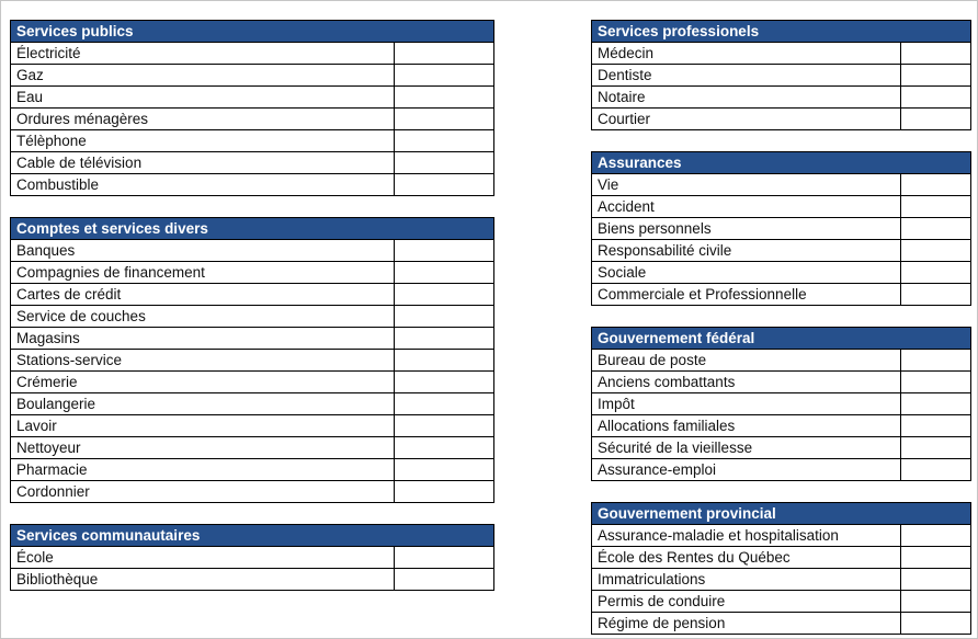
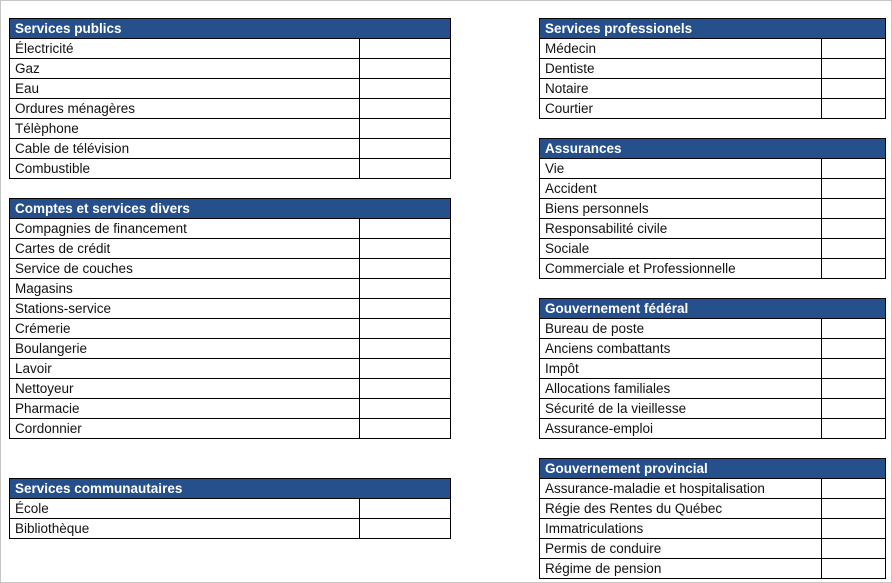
  Services publics
  Électricité
  Gaz
  Eau
  Ordures ménagères
  Télèphone
  Cable de télévision
  Combustible
  Comptes et services divers
- Banques
  Compagnies de financement
  Cartes de crédit
  Service de couches
  Magasins
  Stations-service
  Crémerie
  Boulangerie
  Lavoir
  Nettoyeur
  Pharmacie
  Cordonnier
  Services communautaires
  École
  Bibliothèque
  Services professionels
  Médecin
  Dentiste
  Notaire
  Courtier
  Assurances
  Vie
  Accident
  Biens personnels
  Responsabilité civile
  Sociale
  Commerciale et Professionnelle
  Gouvernement fédéral
  Bureau de poste
  Anciens combattants
  Impôt
  Allocations familiales
  Sécurité de la vieillesse
  Assurance-emploi
  Gouvernement provincial
  Assurance-maladie et hospitalisation
- École des Rentes du Québec
+ Régie des Rentes du Québec
  Immatriculations
  Permis de conduire
  Régime de pension
